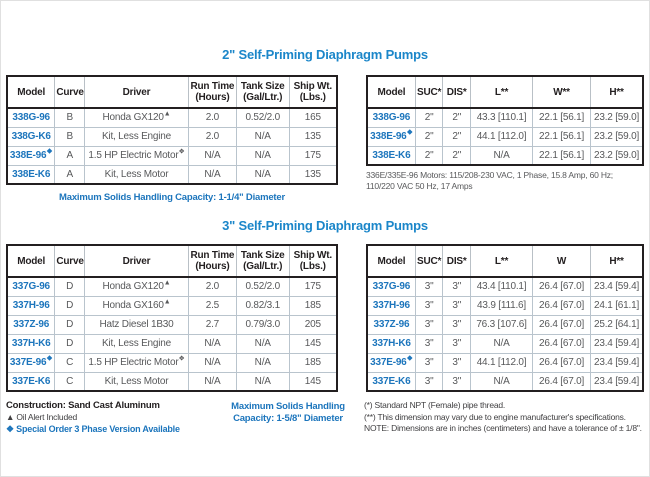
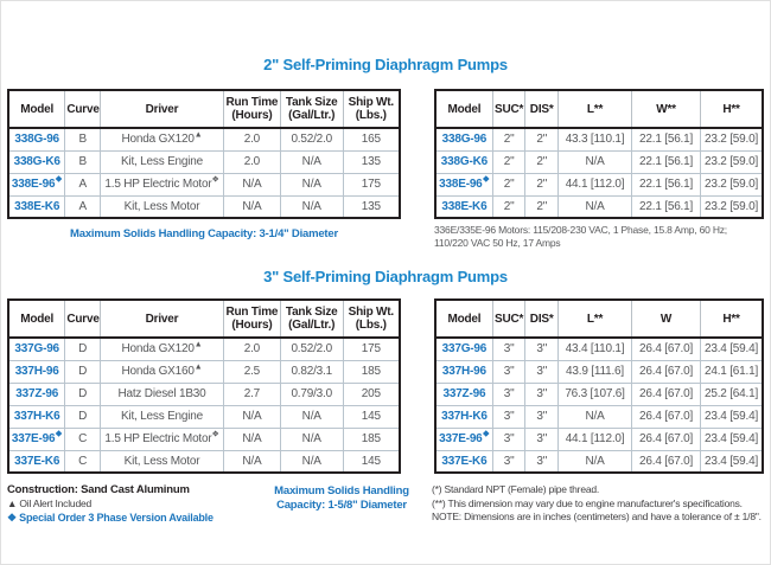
  2" Self-Priming Diaphragm Pumps
  Model	Curve	Driver	Run Time(Hours)	Tank Size(Gal/Ltr.)	Ship Wt.(Lbs.)
  338G-96	B	Honda GX120	2.0	0.52/2.0	165
  338G-K6	B	Kit, Less Engine	2.0	N/A	135
  338E-96	A	1.5 HP Electric Motor	N/A	N/A	175
  338E-K6	A	Kit, Less Motor	N/A	N/A	135
- Maximum Solids Handling Capacity: 1-1/4" Diameter
+ Maximum Solids Handling Capacity: 3-1/4" Diameter
  Model	SUC*	DIS*	L**	W**	H**
  338G-96	2"	2"	43.3 [110.1]	22.1 [56.1]	23.2 [59.0]
+ 338G-K6	2"	2"	N/A	22.1 [56.1]	23.2 [59.0]
  338E-96	2"	2"	44.1 [112.0]	22.1 [56.1]	23.2 [59.0]
  338E-K6	2"	2"	N/A	22.1 [56.1]	23.2 [59.0]
  336E/335E-96 Motors: 115/208-230 VAC, 1 Phase, 15.8 Amp, 60 Hz; 110/220 VAC 50 Hz, 17 Amps
  3" Self-Priming Diaphragm Pumps
  Model	Curve	Driver	Run Time(Hours)	Tank Size(Gal/Ltr.)	Ship Wt.(Lbs.)
  337G-96	D	Honda GX120	2.0	0.52/2.0	175
  337H-96	D	Honda GX160	2.5	0.82/3.1	185
  337Z-96	D	Hatz Diesel 1B30	2.7	0.79/3.0	205
  337H-K6	D	Kit, Less Engine	N/A	N/A	145
  337E-96	C	1.5 HP Electric Motor	N/A	N/A	185
  337E-K6	C	Kit, Less Motor	N/A	N/A	145
  Model	SUC*	DIS*	L**	W	H**
  337G-96	3"	3"	43.4 [110.1]	26.4 [67.0]	23.4 [59.4]
  337H-96	3"	3"	43.9 [111.6]	26.4 [67.0]	24.1 [61.1]
  337Z-96	3"	3"	76.3 [107.6]	26.4 [67.0]	25.2 [64.1]
  337H-K6	3"	3"	N/A	26.4 [67.0]	23.4 [59.4]
  337E-96	3"	3"	44.1 [112.0]	26.4 [67.0]	23.4 [59.4]
  337E-K6	3"	3"	N/A	26.4 [67.0]	23.4 [59.4]
  Construction: Sand Cast Aluminum
  ▲ Oil Alert Included
  ❖ Special Order 3 Phase Version Available
  Maximum Solids Handling Capacity: 1-5/8" Diameter
  (*) Standard NPT (Female) pipe thread.
  (**) This dimension may vary due to engine manufacturer's specifications.
  NOTE: Dimensions are in inches (centimeters) and have a tolerance of ± 1/8".
